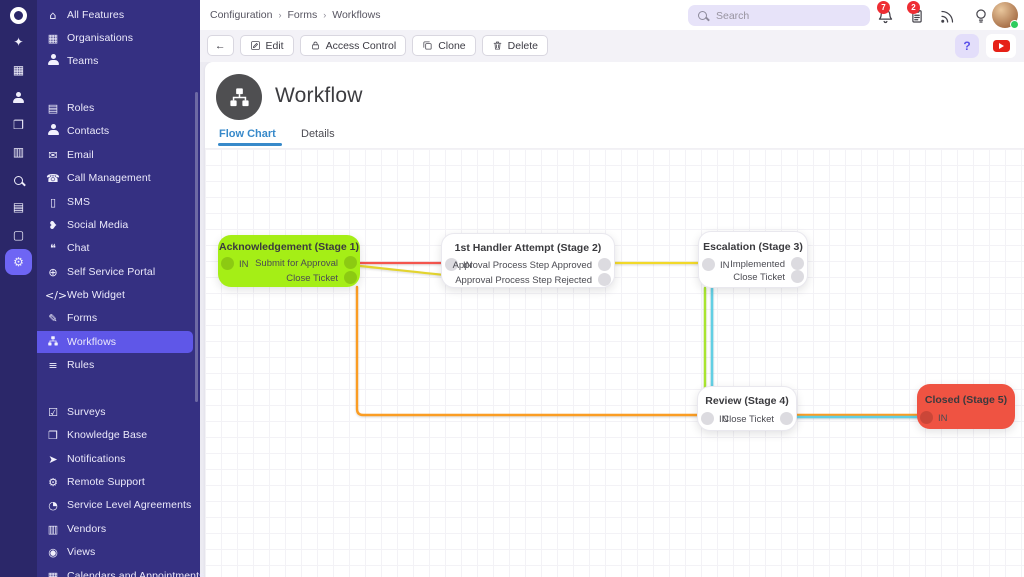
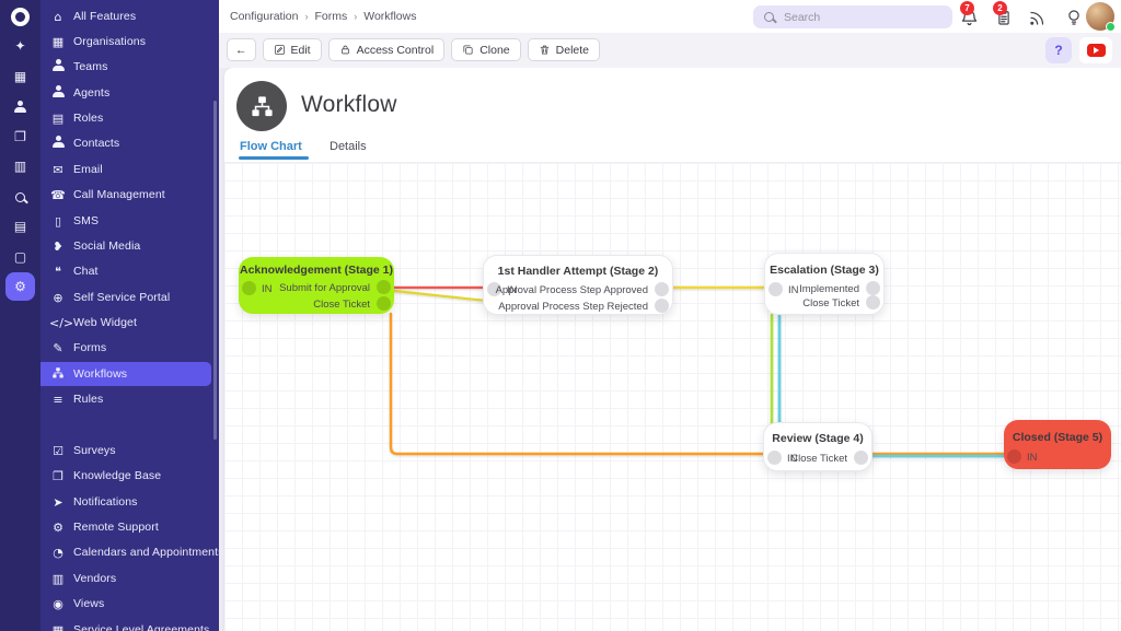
  ✦
  ▦
  ❐
  ▥
  ▤
  ▢
  ⚙
  ⌂
  All Features
  ▦
  Organisations
  Teams
+ Agents
  ▤
  Roles
  Contacts
  ✉
  Email
  ☎
  Call Management
  ▯
  SMS
  ❥
  Social Media
  ❝
  Chat
  ⊕
  Self Service Portal
  </>
  Web Widget
  ✎
  Forms
  Workflows
  ≡
  Rules
  ☑
  Surveys
  ❐
  Knowledge Base
  ➤
  Notifications
  ⚙
  Remote Support
  ◔
- Service Level Agreements
+ Calendars and Appointments
  ▥
  Vendors
  ◉
  Views
  ▦
- Calendars and Appointments
+ Service Level Agreements
  Configuration
  ›
  Forms
  ›
  Workflows
  Search
  7
  2
  ←
  Edit
  Access Control
  Clone
  Delete
  ?
  Workflow
  Flow Chart
  Details
  Acknowledgement (Stage 1)
  IN
  Submit for Approval
  Close Ticket
  1st Handler Attempt (Stage 2)
  IN
  Approval Process Step Approved
  Approval Process Step Rejected
  Escalation (Stage 3)
  IN
  Implemented
  Close Ticket
  Review (Stage 4)
  IN
  Close Ticket
  Closed (Stage 5)
  IN
